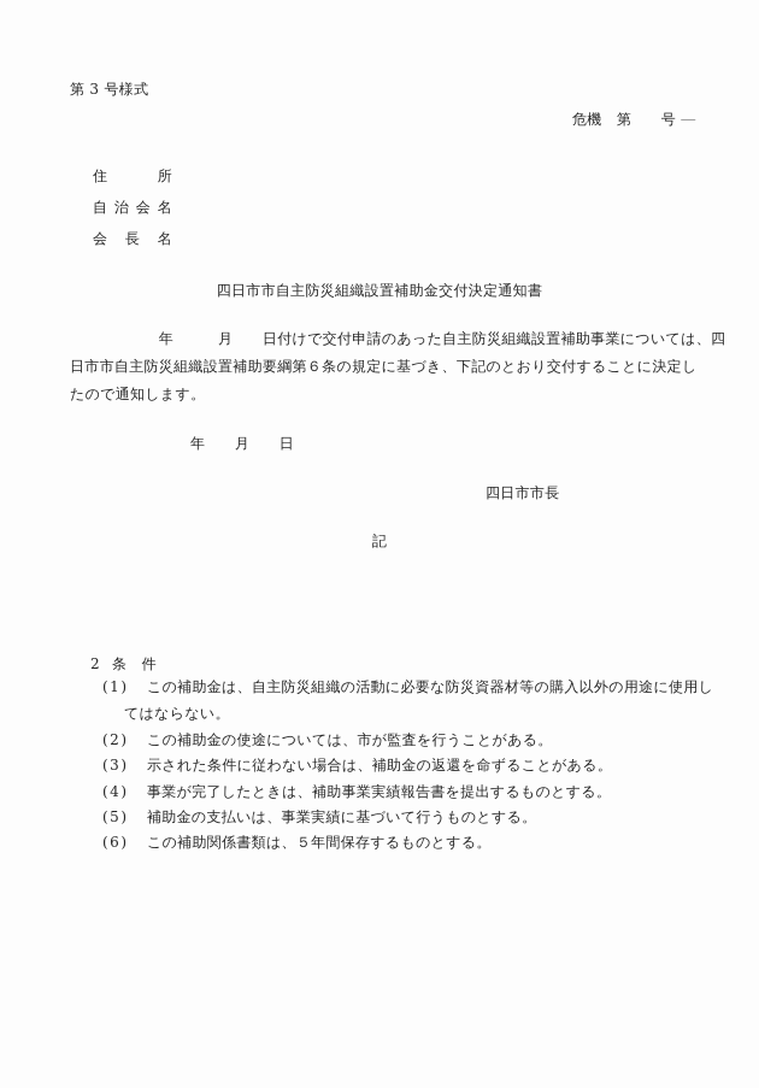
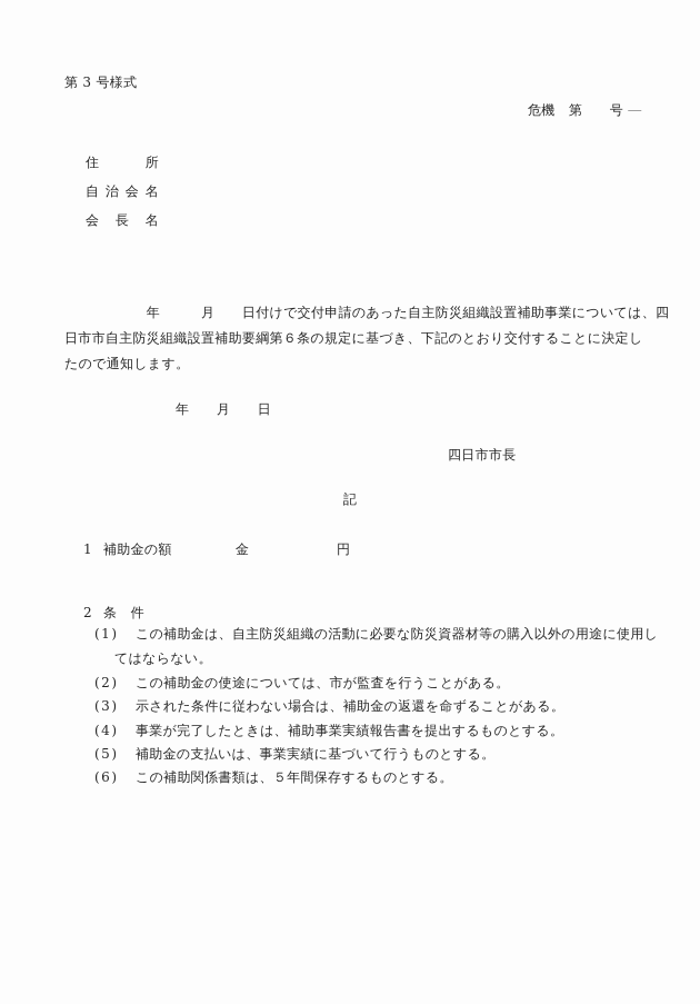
  第 3 号様式
  危機 第 号 ―
  住所
  自治会名
  会長名
- 四日市市自主防災組織設置補助金交付決定通知書
  年 月 日付けで交付申請のあった自主防災組織設置補助事業については、四
  日市市自主防災組織設置補助要綱第６条の規定に基づき、下記のとおり交付することに決定し
  たので通知します。
  年 月 日
  四日市市長
  記
+ 1 補助金の額 金 円
  2 条 件
  (1) この補助金は、自主防災組織の活動に必要な防災資器材等の購入以外の用途に使用し
  てはならない。
  (2) この補助金の使途については、市が監査を行うことがある。
  (3) 示された条件に従わない場合は、補助金の返還を命ずることがある。
  (4) 事業が完了したときは、補助事業実績報告書を提出するものとする。
  (5) 補助金の支払いは、事業実績に基づいて行うものとする。
  (6) この補助関係書類は、５年間保存するものとする。
